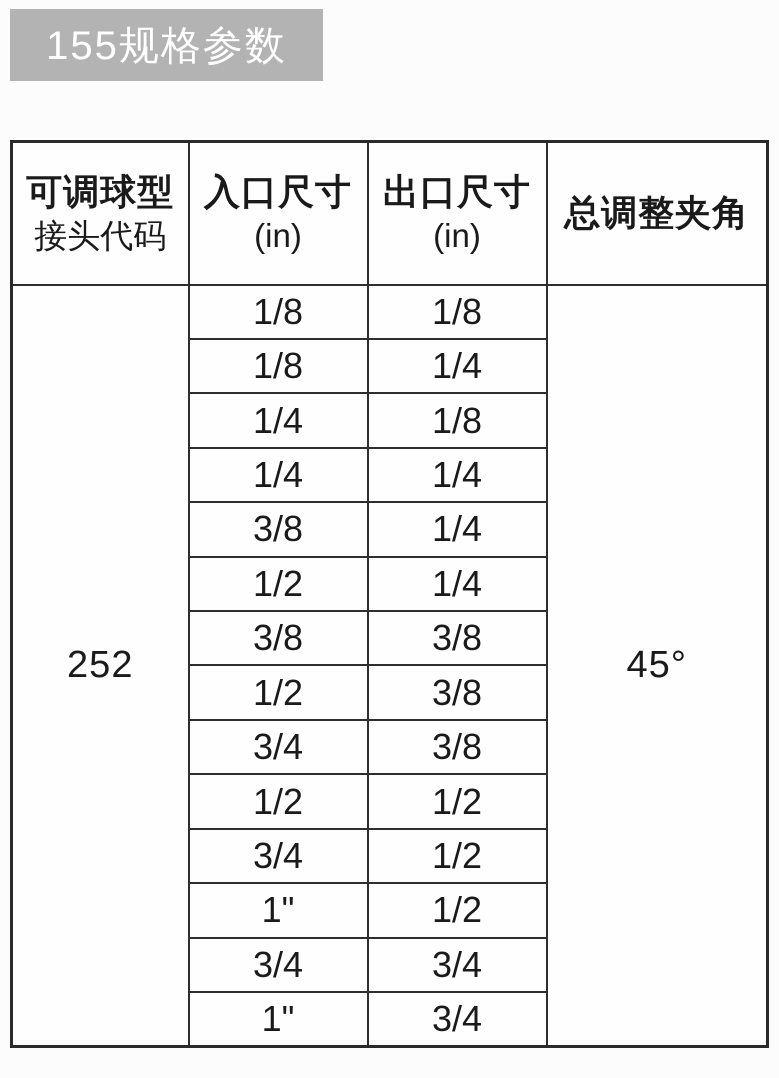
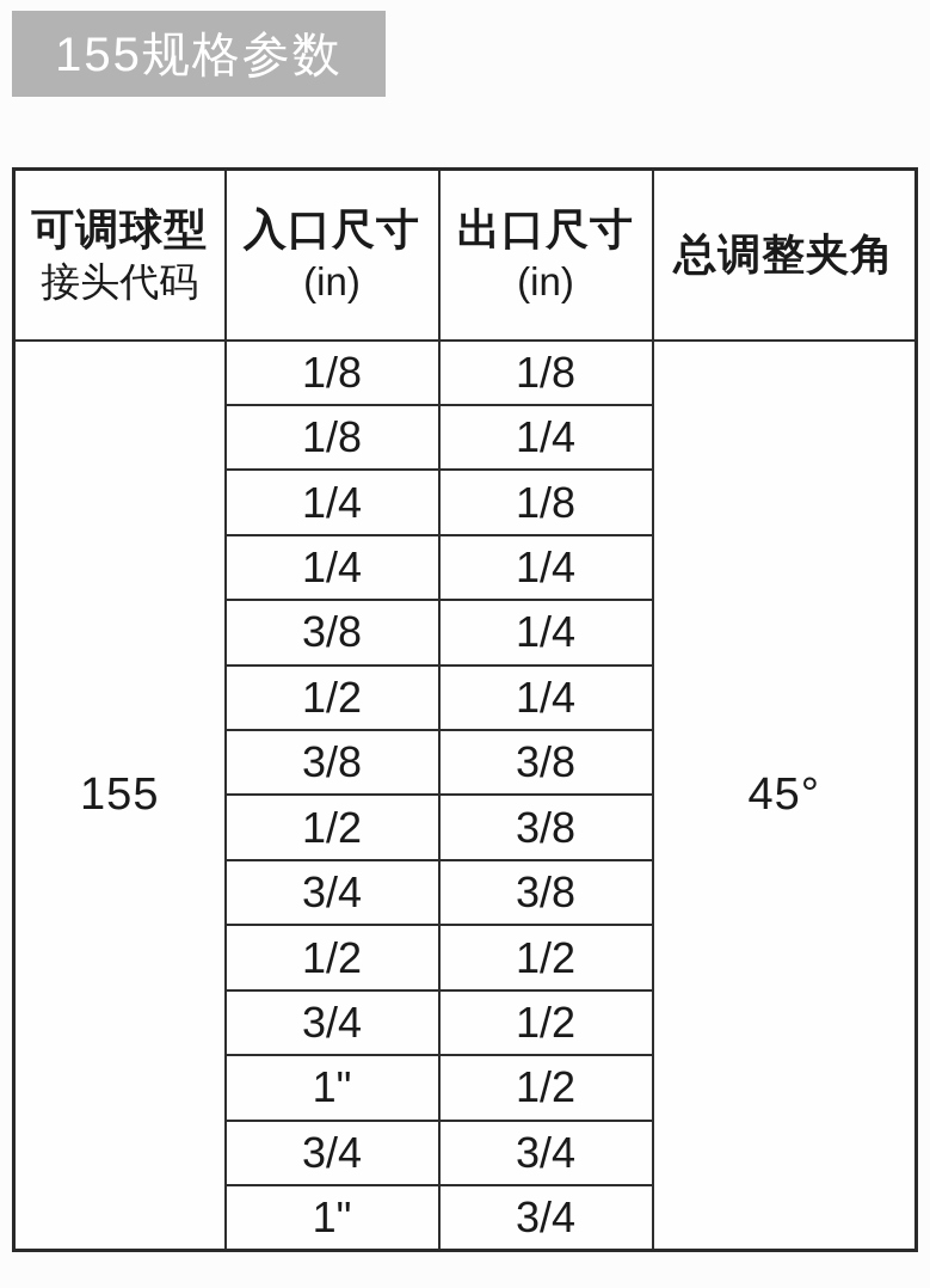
  155规格参数
  可调球型 接头代码	入口尺寸 (in)	出口尺寸 (in)	总调整夹角
- 252	1/8	1/8	45°
+ 155	1/8	1/8	45°
  1/8	1/4
  1/4	1/8
  1/4	1/4
  3/8	1/4
  1/2	1/4
  3/8	3/8
  1/2	3/8
  3/4	3/8
  1/2	1/2
  3/4	1/2
  1"	1/2
  3/4	3/4
  1"	3/4
